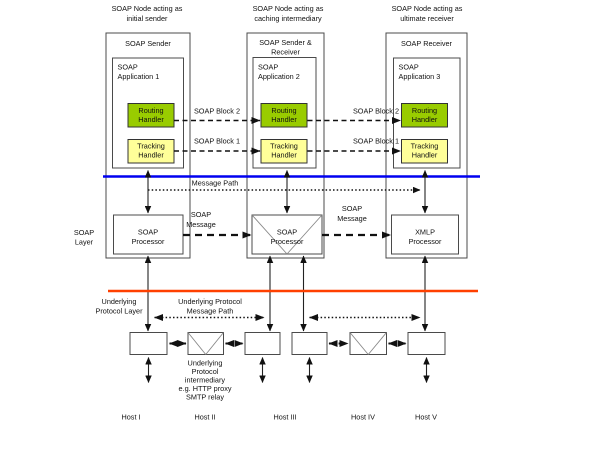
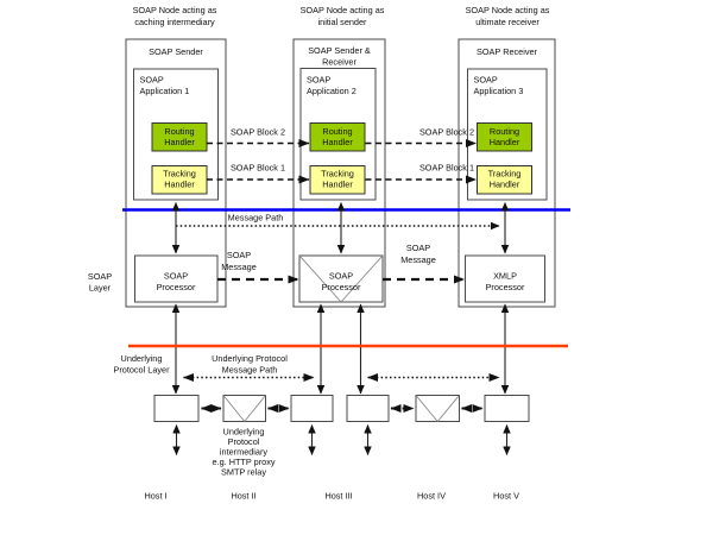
  SOAP Node acting as
- initial sender
+ caching intermediary
  SOAP Node acting as
- caching intermediary
+ initial sender
  SOAP Node acting as
  ultimate receiver
  SOAP Sender
  SOAP
  Application 1
  Routing
  Handler
  Tracking
  Handler
  SOAP
  Processor
  SOAP Sender &
  Receiver
  SOAP
  Application 2
  Routing
  Handler
  Tracking
  Handler
  SOAP
  Processor
  SOAP Receiver
  SOAP
  Application 3
  Routing
  Handler
  Tracking
  Handler
  XMLP
  Processor
  SOAP Block 2
  SOAP Block 2
  SOAP Block 1
  SOAP Block 1
  Message Path
  SOAP
  Layer
  SOAP
  Message
  SOAP
  Message
  Underlying
  Protocol Layer
  Underlying Protocol
  Message Path
  Underlying
  Protocol
  intermediary
  e.g. HTTP proxy
  SMTP relay
  Host I
  Host II
  Host III
  Host IV
  Host V
